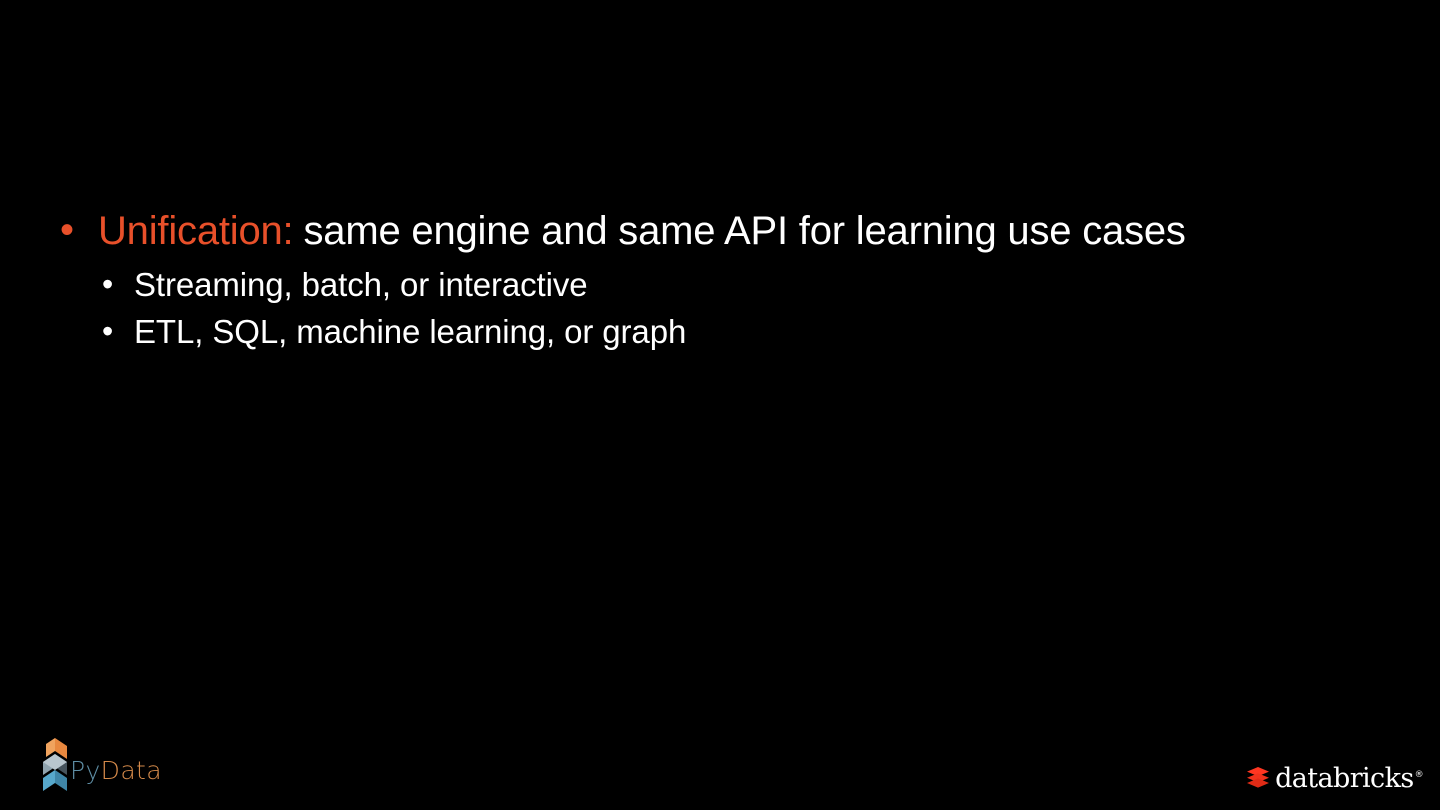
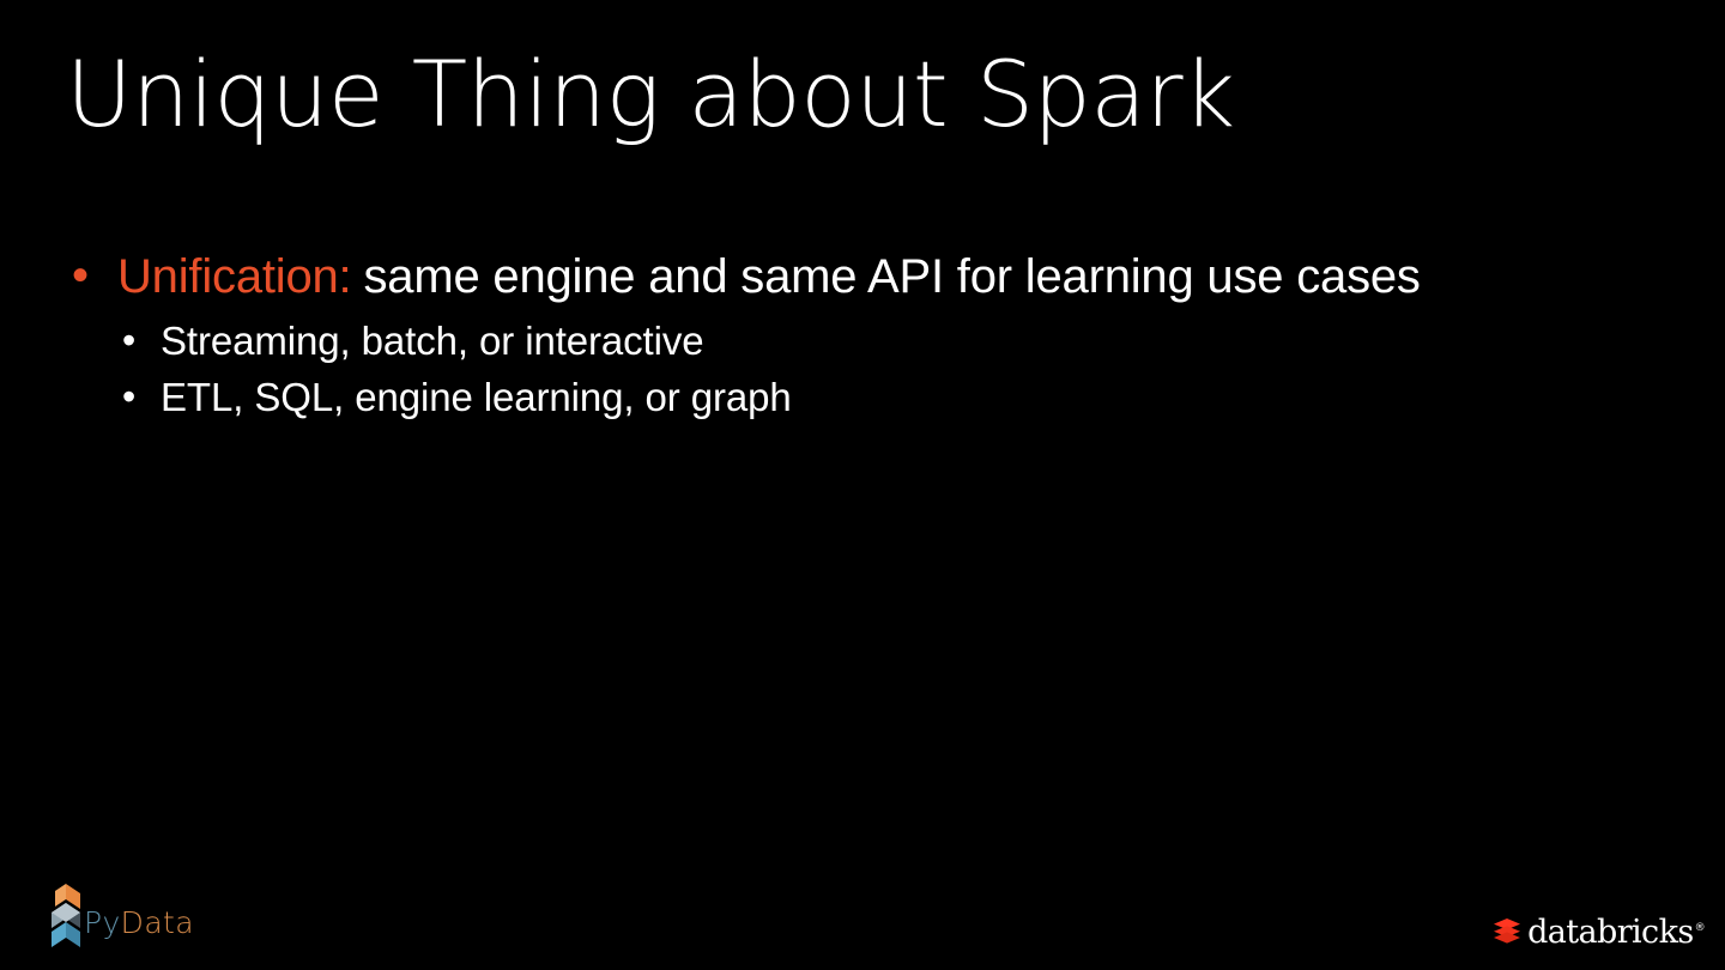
+ Unique Thing about Spark
  •
  Unification: same engine and same API for learning use cases
  •
  Streaming, batch, or interactive
  •
- ETL, SQL, machine learning, or graph
+ ETL, SQL, engine learning, or graph
  PyData
  databricks®
